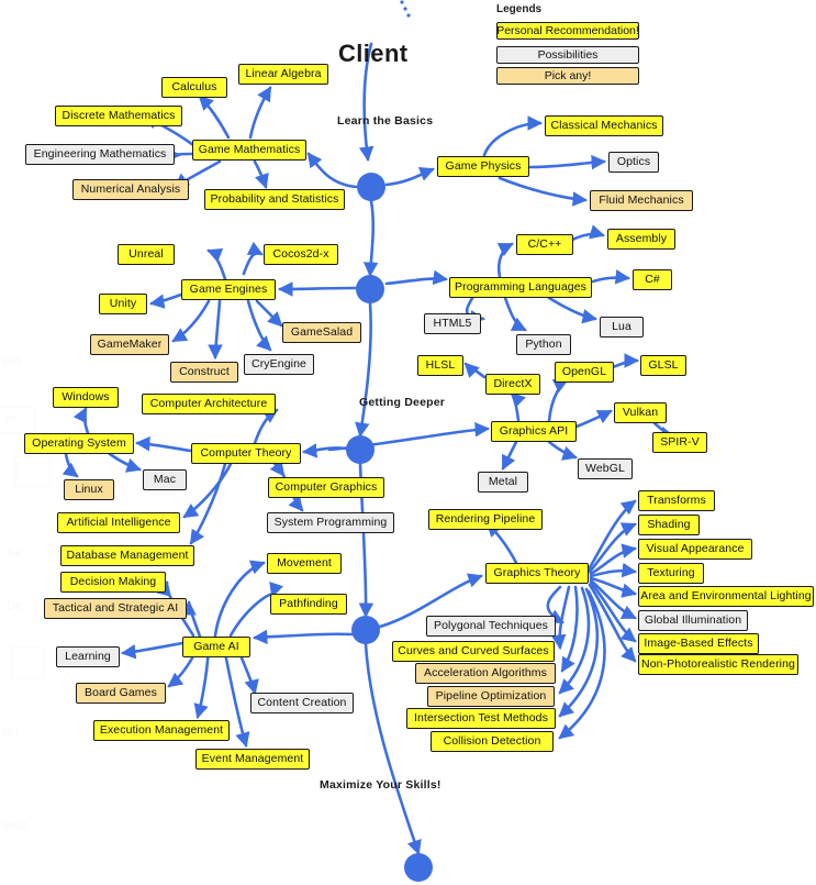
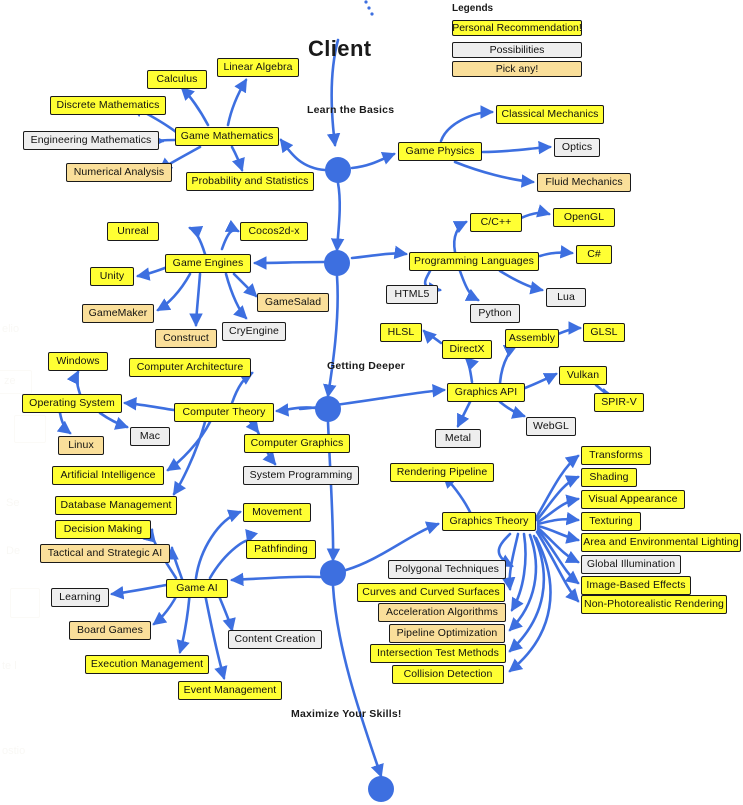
  Client
  Learn the Basics
  Getting Deeper
  Maximize Your Skills!
  Legends
  Personal Recommendation!
  Possibilities
  Pick any!
  Linear Algebra
  Calculus
  Discrete Mathematics
  Engineering Mathematics
  Game Mathematics
  Numerical Analysis
  Probability and Statistics
  Classical Mechanics
  Game Physics
  Optics
  Fluid Mechanics
  Unreal
  Cocos2d-x
  Game Engines
  Unity
  GameMaker
  GameSalad
  Construct
  CryEngine
  C/C++
- Assembly
+ OpenGL
  Programming Languages
  C#
  HTML5
  Python
  Lua
  HLSL
  DirectX
- OpenGL
+ Assembly
  GLSL
  Vulkan
  Graphics API
  SPIR-V
  WebGL
  Metal
  Windows
  Computer Architecture
  Operating System
  Computer Theory
  Linux
  Mac
  Computer Graphics
  Artificial Intelligence
  System Programming
  Database Management
  Decision Making
  Movement
  Tactical and Strategic AI
  Pathfinding
  Game AI
  Learning
  Board Games
  Content Creation
  Execution Management
  Event Management
  Rendering Pipeline
  Graphics Theory
  Transforms
  Shading
  Visual Appearance
  Texturing
  Area and Environmental Lighting
  Global Illumination
  Image-Based Effects
  Non-Photorealistic Rendering
  Polygonal Techniques
  Curves and Curved Surfaces
  Acceleration Algorithms
  Pipeline Optimization
  Intersection Test Methods
  Collision Detection
